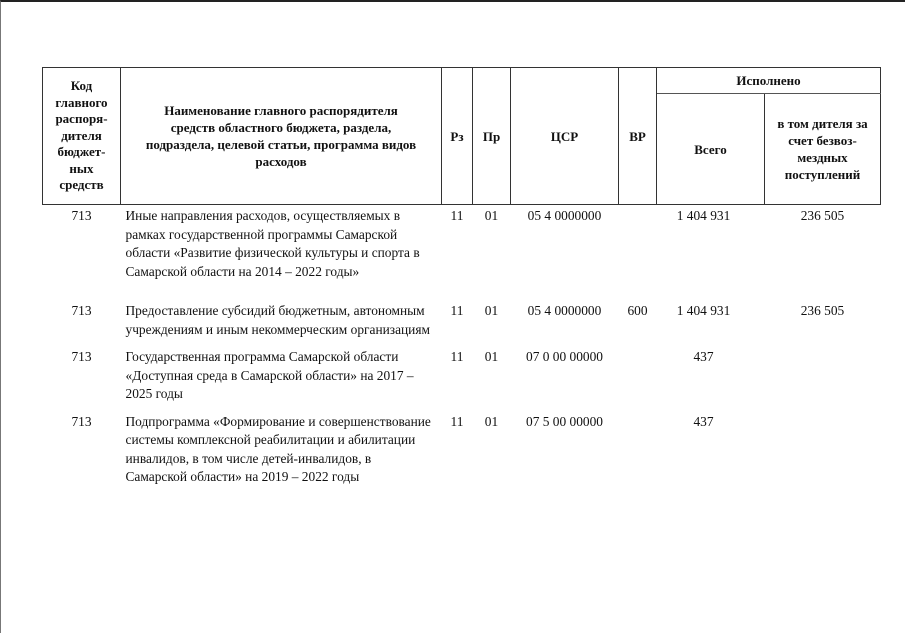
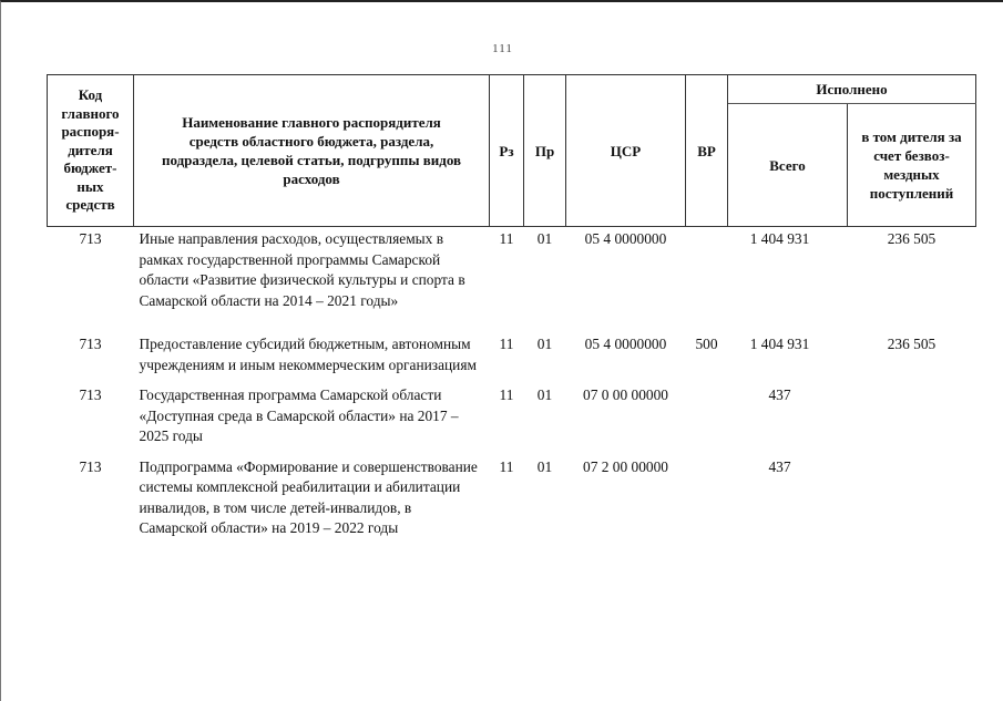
+ 111
- Код главного распоря- дителя бюджет- ных средств	Наименование главного распорядителя средств областного бюджета, раздела, подраздела, целевой статьи, программа видов расходов	Рз	Пр	ЦСР	ВР	Исполнено
+ Код главного распоря- дителя бюджет- ных средств	Наименование главного распорядителя средств областного бюджета, раздела, подраздела, целевой статьи, подгруппы видов расходов	Рз	Пр	ЦСР	ВР	Исполнено
  Всего	в том дителя за счет безвоз-мездных поступлений
- 713	Иные направления расходов, осуществляемых в рамках государственной программы Самарской области «Развитие физической культуры и спорта в Самарской области на 2014 – 2022 годы»	11	01	05 4 0000000		1 404 931	236 505
+ 713	Иные направления расходов, осуществляемых в рамках государственной программы Самарской области «Развитие физической культуры и спорта в Самарской области на 2014 – 2021 годы»	11	01	05 4 0000000		1 404 931	236 505
- 713	Предоставление субсидий бюджетным, автономным учреждениям и иным некоммерческим организациям	11	01	05 4 0000000	600	1 404 931	236 505
+ 713	Предоставление субсидий бюджетным, автономным учреждениям и иным некоммерческим организациям	11	01	05 4 0000000	500	1 404 931	236 505
  713	Государственная программа Самарской области «Доступная среда в Самарской области» на 2017 – 2025 годы	11	01	07 0 00 00000		437
- 713	Подпрограмма «Формирование и совершенствование системы комплексной реабилитации и абилитации инвалидов, в том числе детей-инвалидов, в Самарской области» на 2019 – 2022 годы	11	01	07 5 00 00000		437
+ 713	Подпрограмма «Формирование и совершенствование системы комплексной реабилитации и абилитации инвалидов, в том числе детей-инвалидов, в Самарской области» на 2019 – 2022 годы	11	01	07 2 00 00000		437
